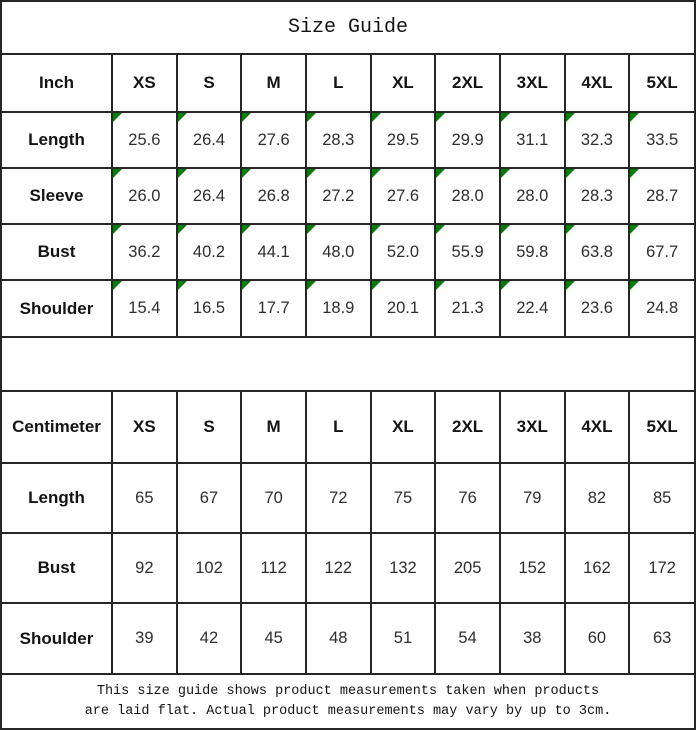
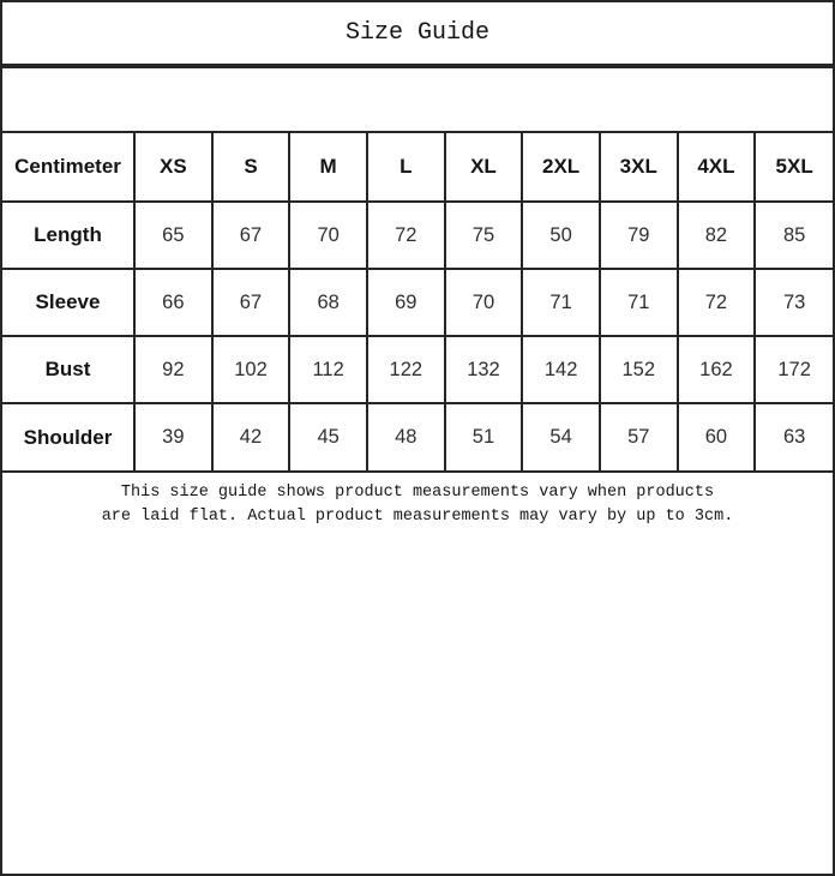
  Size Guide
- Inch	XS	S	M	L	XL	2XL	3XL	4XL	5XL
- Length	25.6	26.4	27.6	28.3	29.5	29.9	31.1	32.3	33.5
- Sleeve	26.0	26.4	26.8	27.2	27.6	28.0	28.0	28.3	28.7
- Bust	36.2	40.2	44.1	48.0	52.0	55.9	59.8	63.8	67.7
- Shoulder	15.4	16.5	17.7	18.9	20.1	21.3	22.4	23.6	24.8
  Centimeter	XS	S	M	L	XL	2XL	3XL	4XL	5XL
- Length	65	67	70	72	75	76	79	82	85
+ Length	65	67	70	72	75	50	79	82	85
+ Sleeve	66	67	68	69	70	71	71	72	73
- Bust	92	102	112	122	132	205	152	162	172
+ Bust	92	102	112	122	132	142	152	162	172
- Shoulder	39	42	45	48	51	54	38	60	63
+ Shoulder	39	42	45	48	51	54	57	60	63
- This size guide shows product measurements taken when products
+ This size guide shows product measurements vary when products
  are laid flat. Actual product measurements may vary by up to 3cm.
